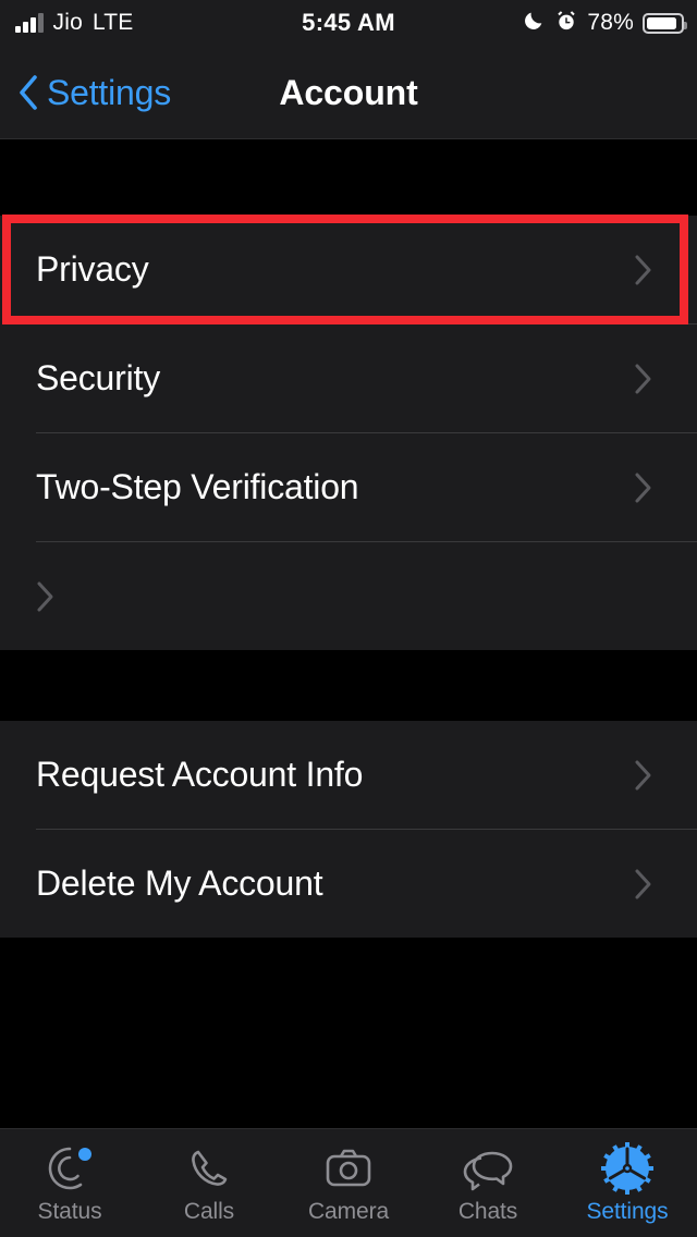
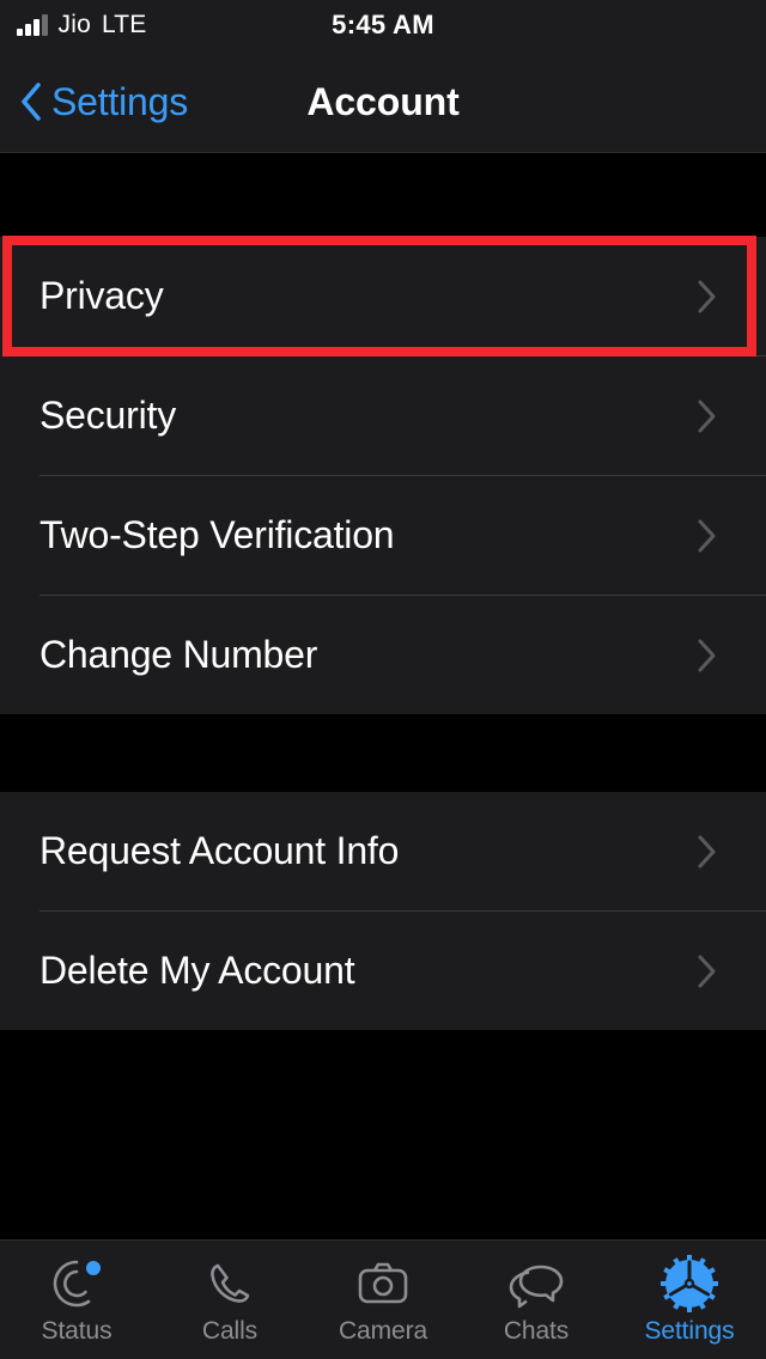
  Jio
  LTE
  5:45 AM
- 78%
  Settings
  Account
  Privacy
  Security
  Two-Step Verification
+ Change Number
  Request Account Info
  Delete My Account
  Status
  Calls
  Camera
  Chats
  Settings
